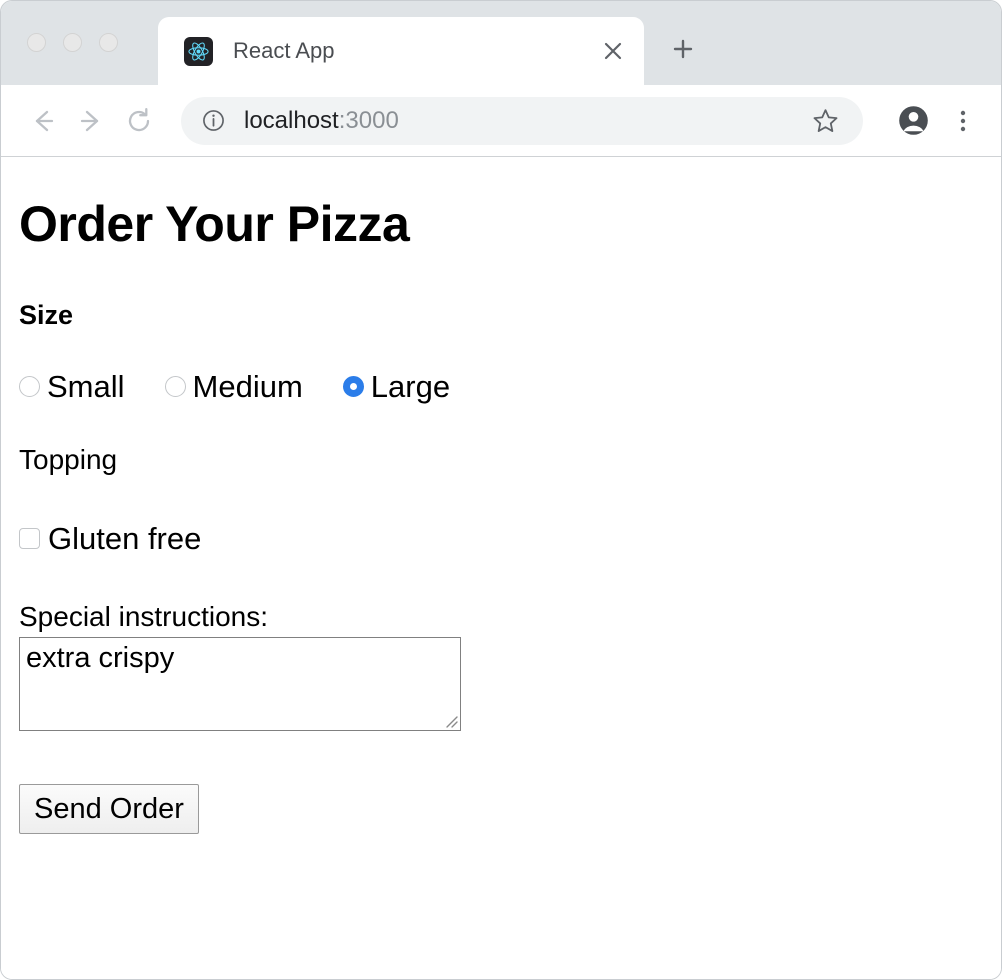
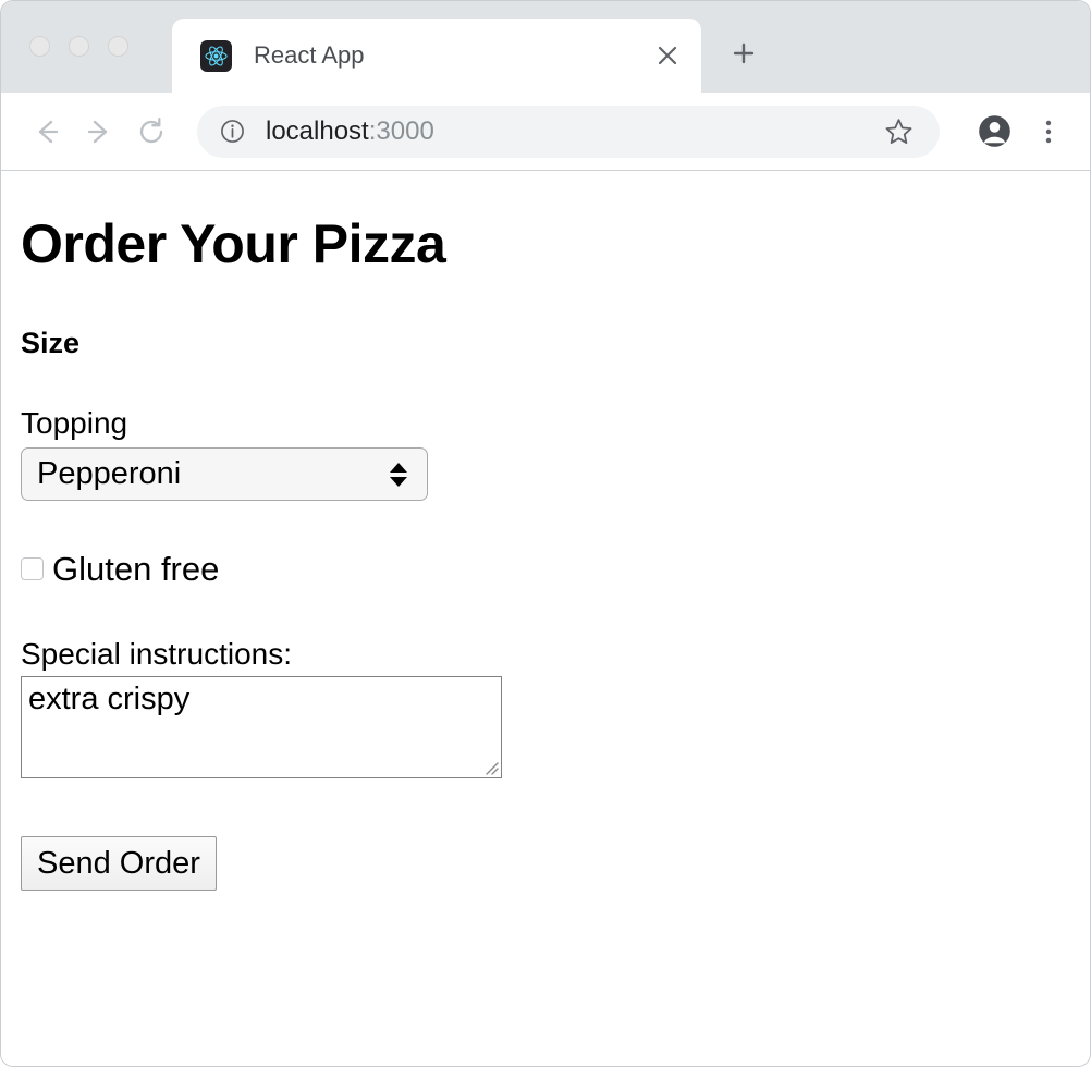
  React App
  localhost:3000
  Order Your Pizza
  Size
- Small
- Medium
- Large
  Topping
+ Pepperoni
  Gluten free
  Special instructions:
  extra crispy
  Send Order
